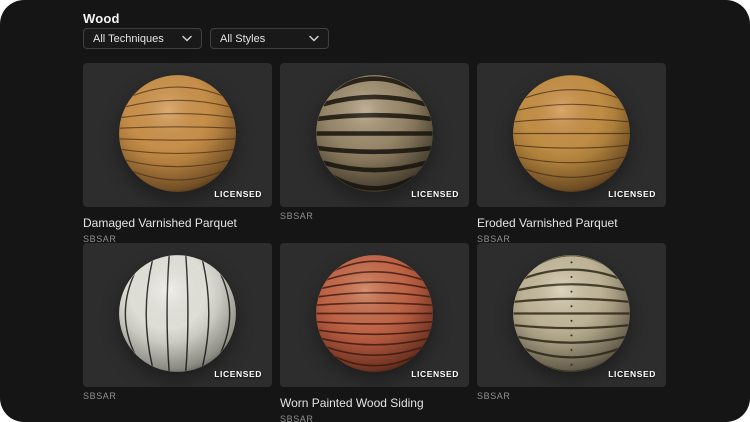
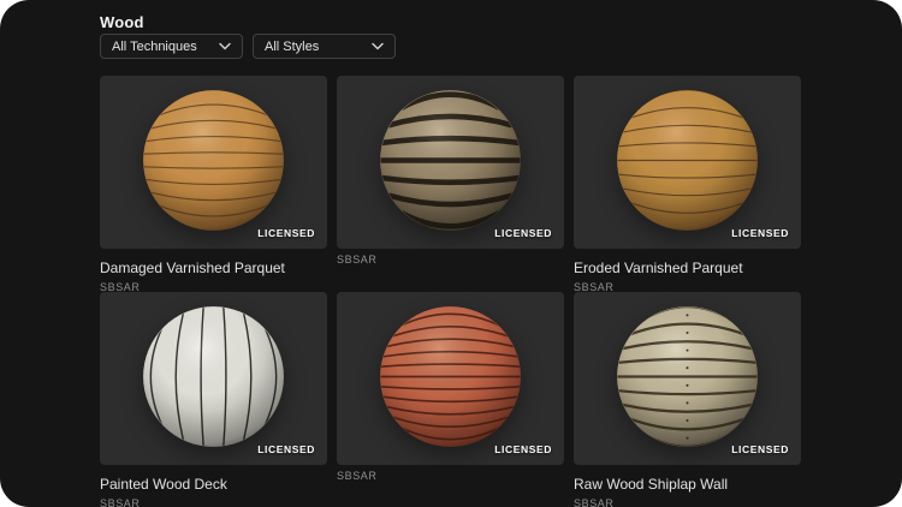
  Wood
  All Techniques
  All Styles
  LICENSED
  Damaged Varnished Parquet
  SBSAR
  LICENSED
  SBSAR
  LICENSED
  Eroded Varnished Parquet
  SBSAR
  LICENSED
+ Painted Wood Deck
  SBSAR
  LICENSED
- Worn Painted Wood Siding
  SBSAR
  LICENSED
+ Raw Wood Shiplap Wall
  SBSAR
